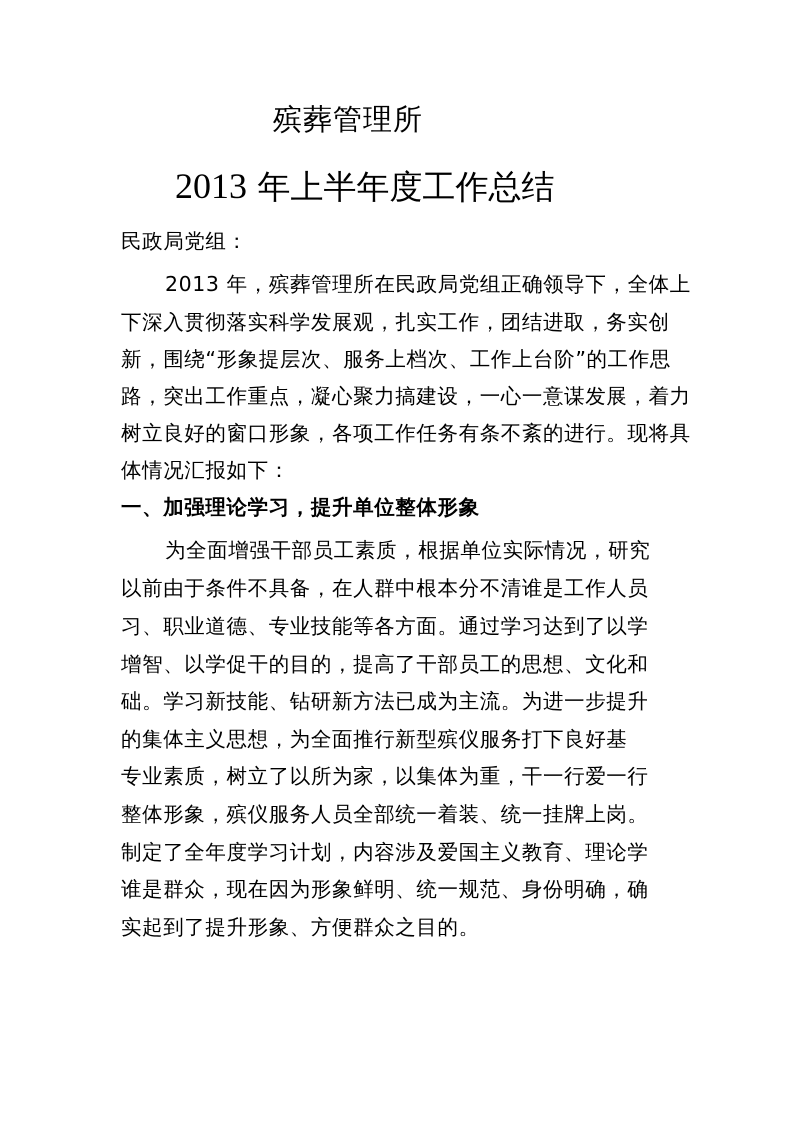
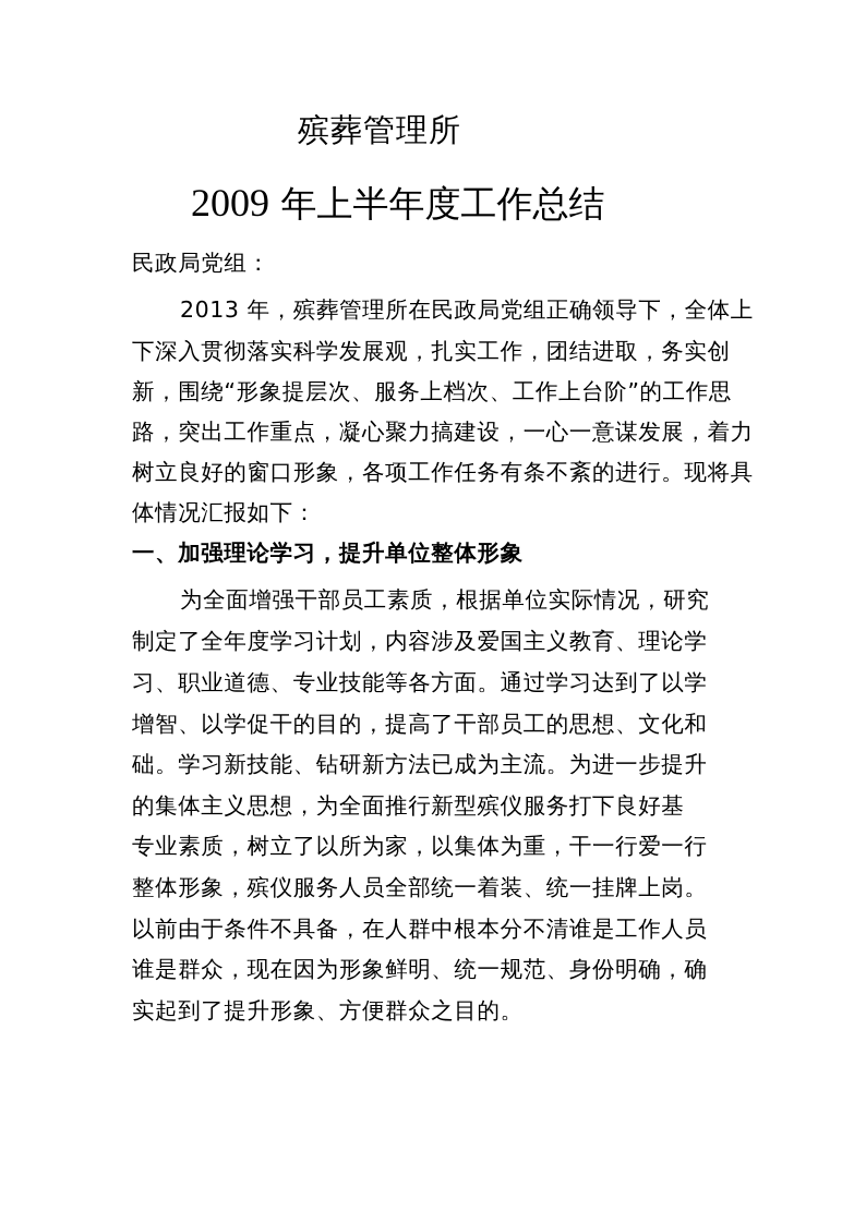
  殡葬管理所
- 2013 年上半年度工作总结
+ 2009 年上半年度工作总结
  民政局党组：
  2013 年，殡葬管理所在民政局党组正确领导下，全体上
  下深入贯彻落实科学发展观，扎实工作，团结进取，务实创
  新，围绕“形象提层次、服务上档次、工作上台阶”的工作思
  路，突出工作重点，凝心聚力搞建设，一心一意谋发展，着力
  树立良好的窗口形象，各项工作任务有条不紊的进行。现将具
  体情况汇报如下：
  一、加强理论学习，提升单位整体形象
  为全面增强干部员工素质，根据单位实际情况，研究
- 以前由于条件不具备，在人群中根本分不清谁是工作人员
+ 制定了全年度学习计划，内容涉及爱国主义教育、理论学
  习、职业道德、专业技能等各方面。通过学习达到了以学
  增智、以学促干的目的，提高了干部员工的思想、文化和
  础。学习新技能、钻研新方法已成为主流。为进一步提升
  的集体主义思想，为全面推行新型殡仪服务打下良好基
  专业素质，树立了以所为家，以集体为重，干一行爱一行
  整体形象，殡仪服务人员全部统一着装、统一挂牌上岗。
- 制定了全年度学习计划，内容涉及爱国主义教育、理论学
+ 以前由于条件不具备，在人群中根本分不清谁是工作人员
  谁是群众，现在因为形象鲜明、统一规范、身份明确，确
  实起到了提升形象、方便群众之目的。
